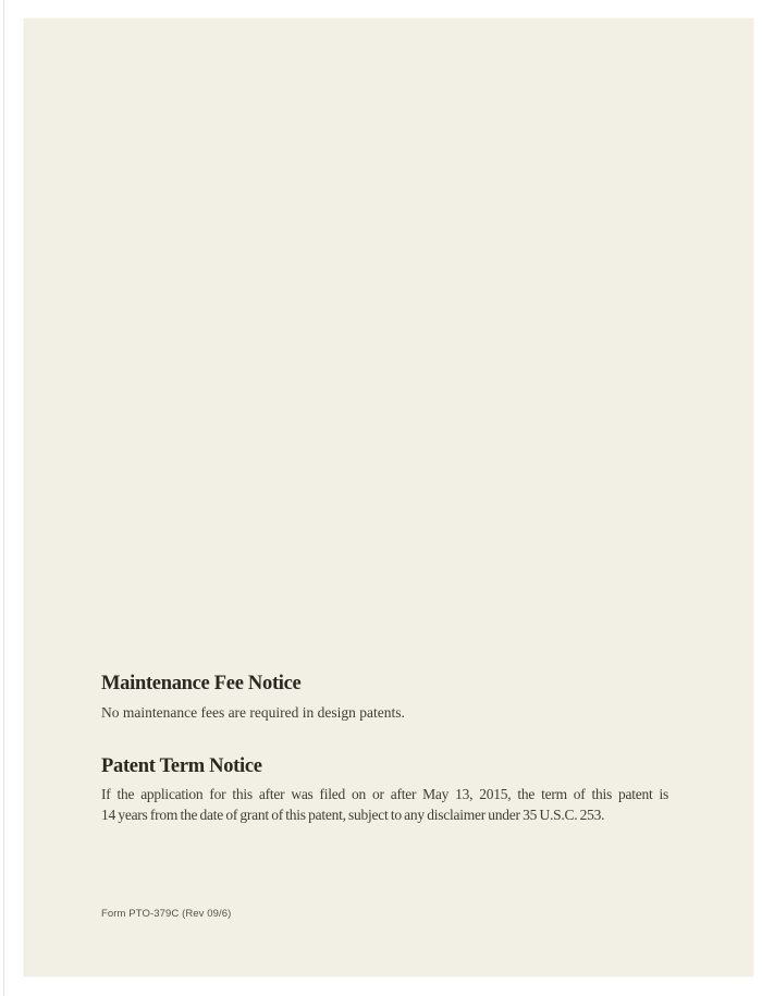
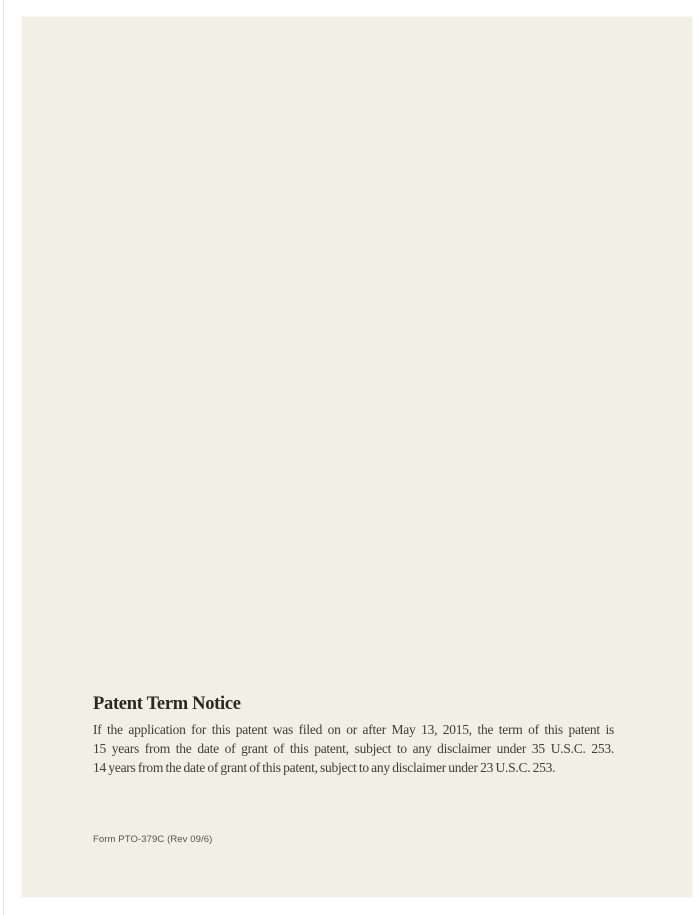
- Maintenance Fee Notice
- No maintenance fees are required in design patents.
  Patent Term Notice
- If the application for this after was filed on or after May 13, 2015, the term of this patent is
+ If the application for this patent was filed on or after May 13, 2015, the term of this patent is
+ 15 years from the date of grant of this patent, subject to any disclaimer under 35 U.S.C. 253.
- 14 years from the date of grant of this patent, subject to any disclaimer under 35 U.S.C. 253.
+ 14 years from the date of grant of this patent, subject to any disclaimer under 23 U.S.C. 253.
  Form PTO-379C (Rev 09/6)
